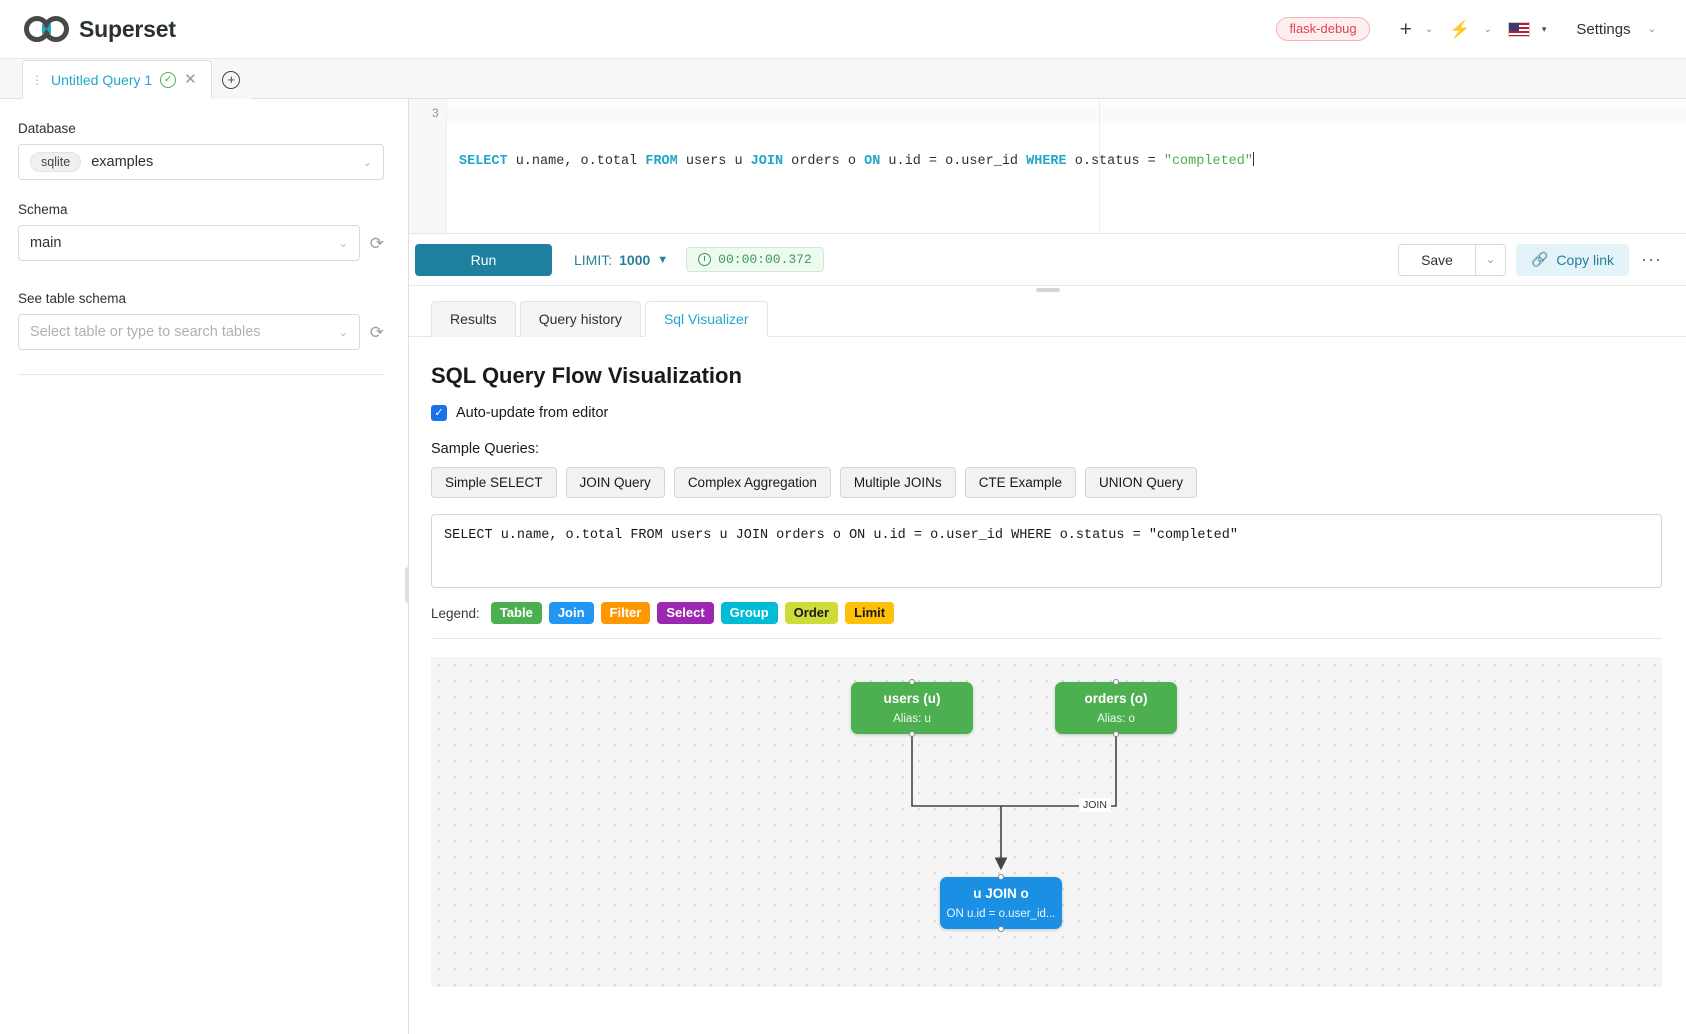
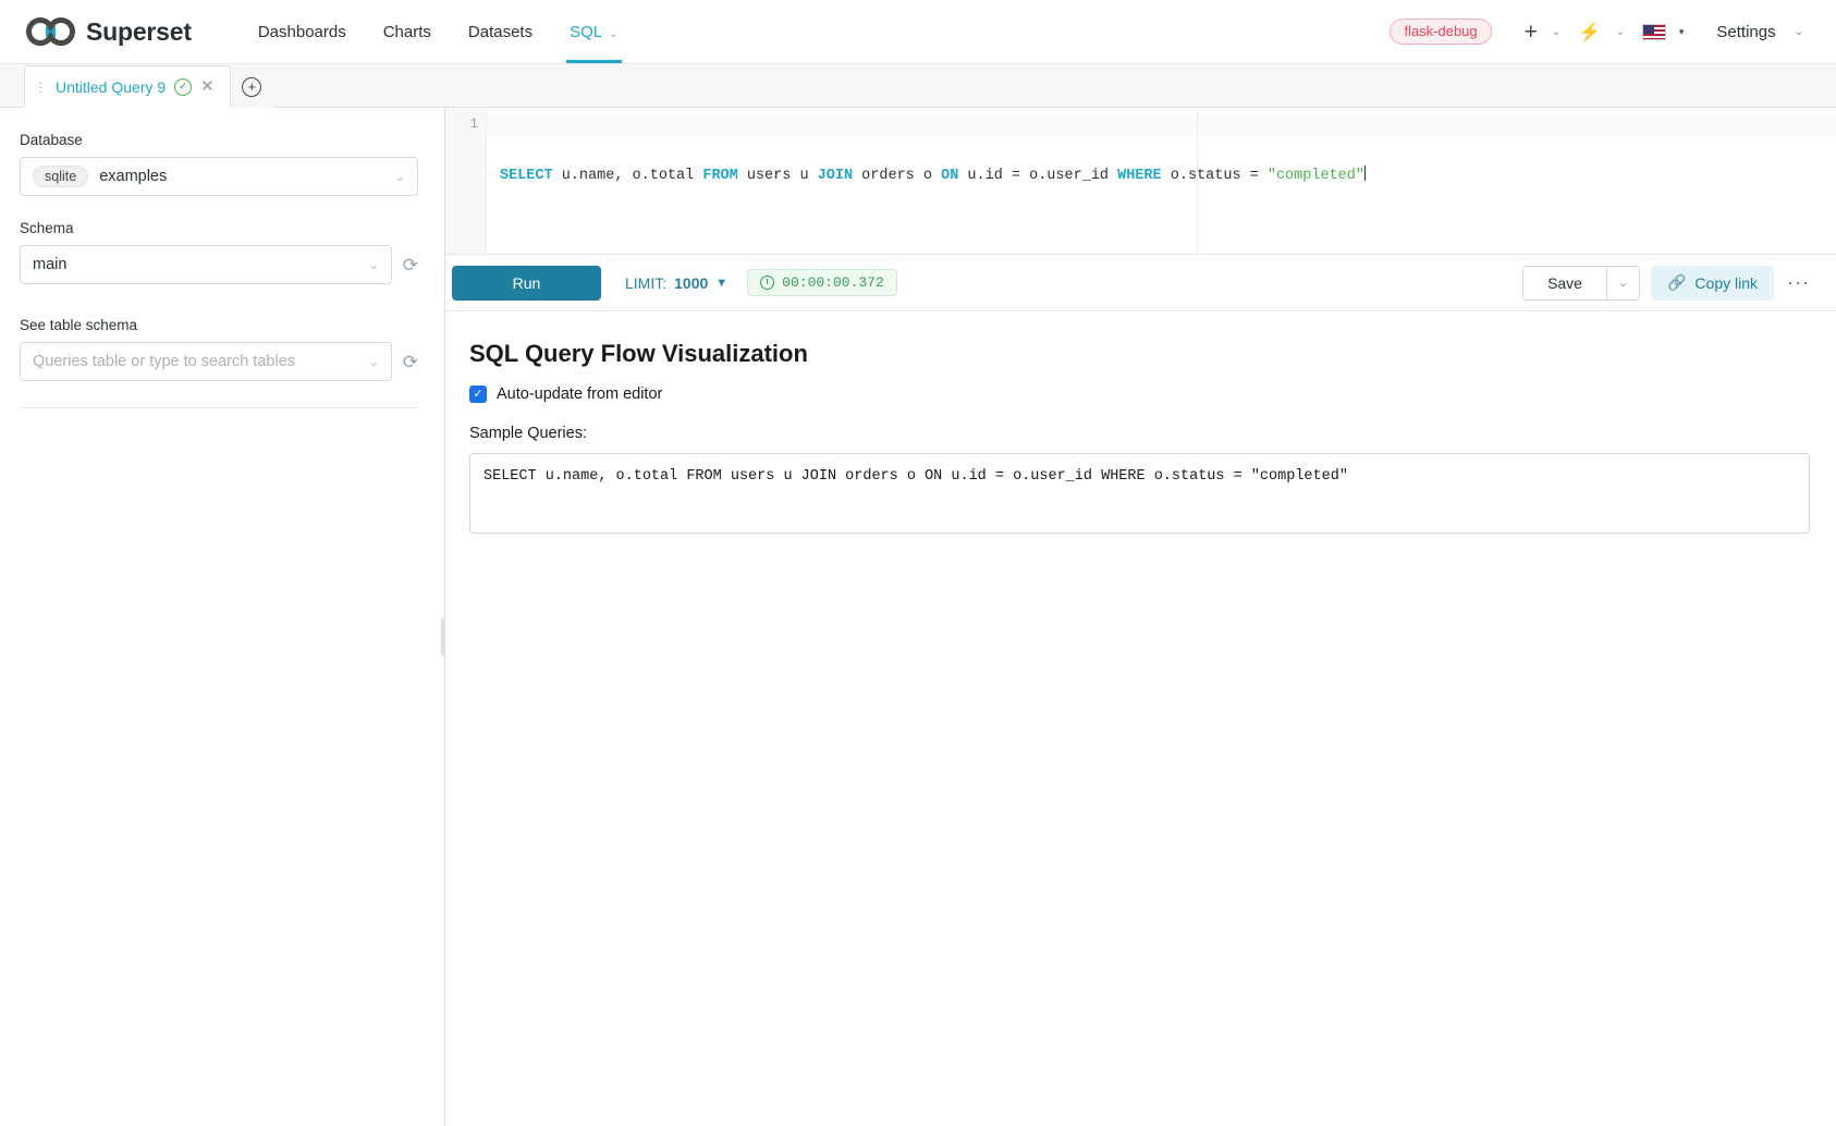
  Superset
+ Dashboards
+ Charts
+ Datasets
+ SQL ⌄
  flask-debug
  +
  ⌄
  ⚡
  ⌄
  ▾
  Settings
  ⌄
  ⋮
- Untitled Query 1
+ Untitled Query 9
  ✓
  ✕
  +
  Database
  sqlite
  examples
  ⌄
  Schema
  main
  ⌄
  ⟳
  See table schema
- Select table or type to search tables
+ Queries table or type to search tables
  ⌄
  ⟳
- 3
+ 1
  SELECT u.name, o.total FROM users u JOIN orders o ON u.id = o.user_id WHERE o.status = "completed"
  Run
  LIMIT:
  1000
  ▼
  00:00:00.372
  Save
  ⌄
  🔗
  Copy link
  ···
- Results
- Query history
- Sql Visualizer
  SQL Query Flow Visualization
  ✓
  Auto-update from editor
  Sample Queries:
- Simple SELECT
- JOIN Query
- Complex Aggregation
- Multiple JOINs
- CTE Example
- UNION Query
  SELECT u.name, o.total FROM users u JOIN orders o ON u.id = o.user_id WHERE o.status = "completed"
- Legend:
- Table
- Join
- Filter
- Select
- Group
- Order
- Limit
- users (u)
- Alias: u
- orders (o)
- Alias: o
- u JOIN o
- ON u.id = o.user_id...
- JOIN
